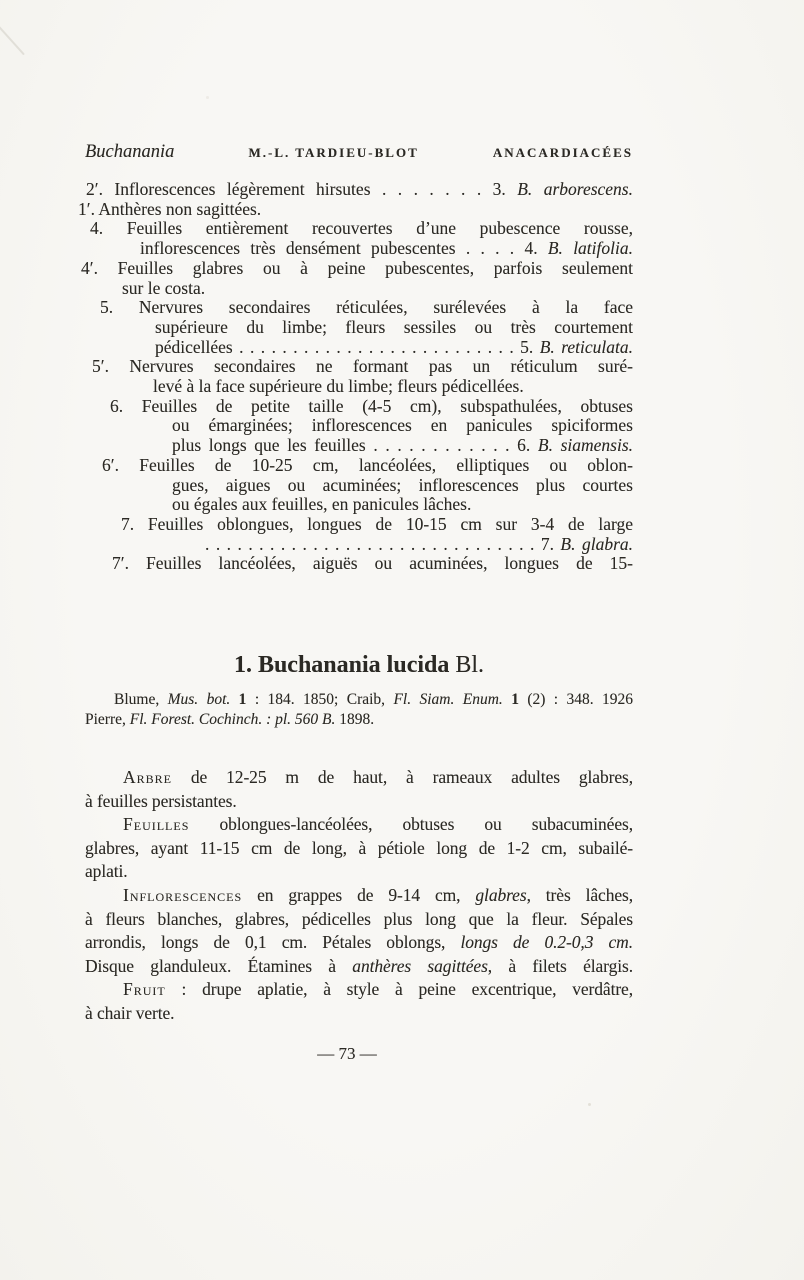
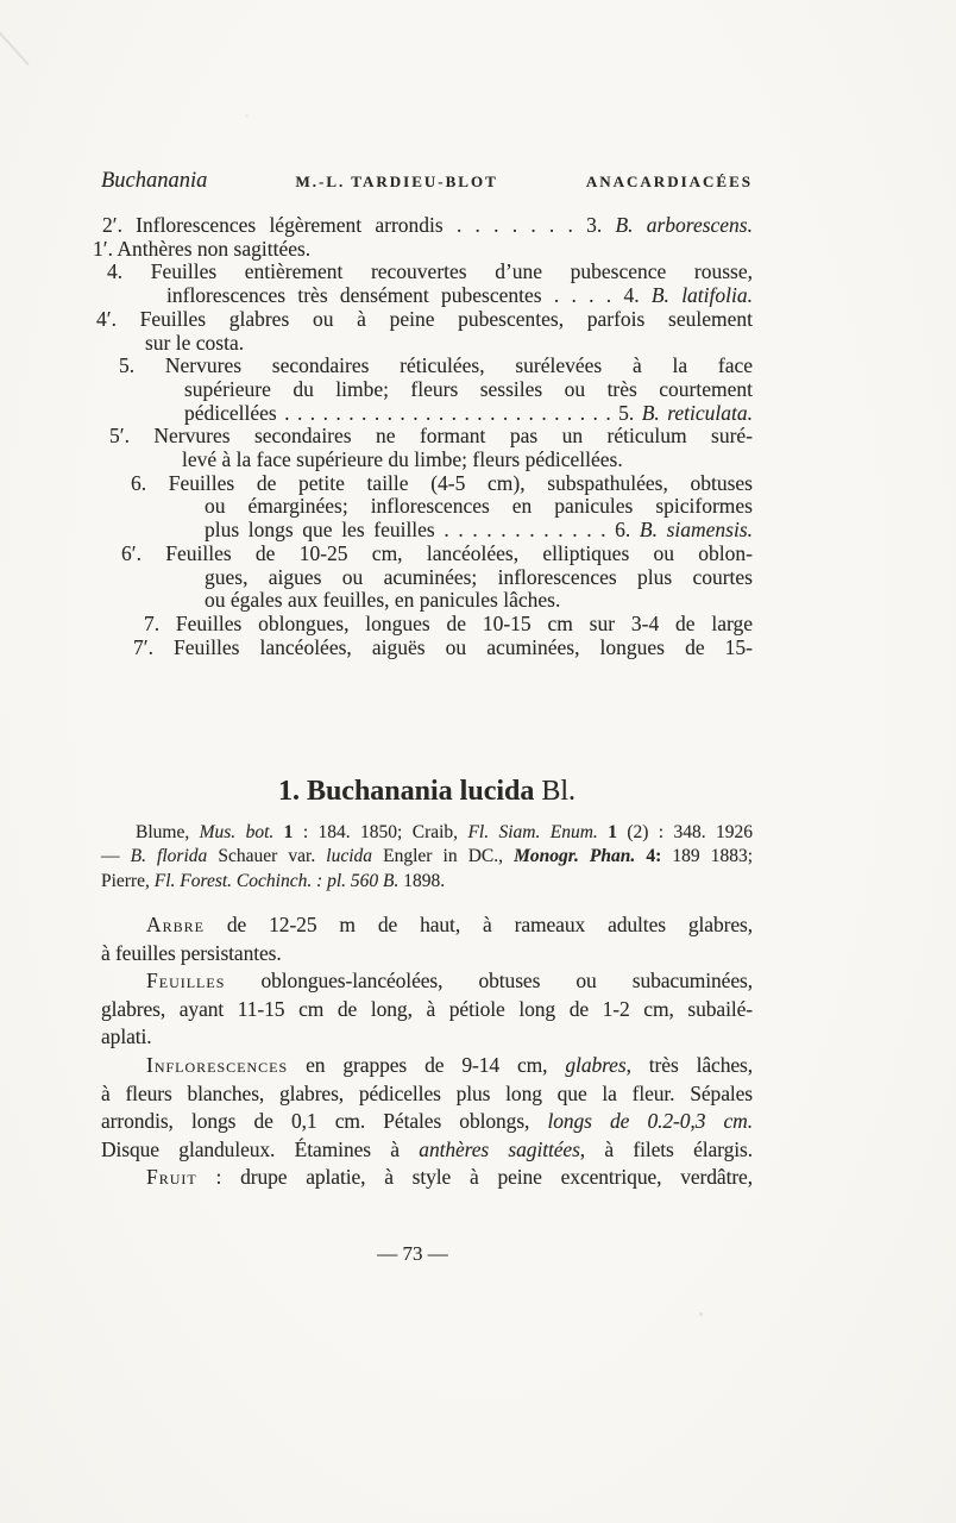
  Buchanania
  M.-L. TARDIEU-BLOT
  ANACARDIACÉES
- 2′. Inflorescences légèrement hirsutes . . . . . . . 3. B. arborescens.
+ 2′. Inflorescences légèrement arrondis . . . . . . . 3. B. arborescens.
  1′. Anthères non sagittées.
  4. Feuilles entièrement recouvertes d’une pubescence rousse,
  inflorescences très densément pubescentes . . . . 4. B. latifolia.
  4′. Feuilles glabres ou à peine pubescentes, parfois seulement
  sur le costa.
  5. Nervures secondaires réticulées, surélevées à la face
  supérieure du limbe; fleurs sessiles ou très courtement
  pédicellées . . . . . . . . . . . . . . . . . . . . . . . . . . 5. B. reticulata.
  5′. Nervures secondaires ne formant pas un réticulum suré-
  levé à la face supérieure du limbe; fleurs pédicellées.
  6. Feuilles de petite taille (4-5 cm), subspathulées, obtuses
  ou émarginées; inflorescences en panicules spiciformes
  plus longs que les feuilles . . . . . . . . . . . . 6. B. siamensis.
  6′. Feuilles de 10-25 cm, lancéolées, elliptiques ou oblon-
  gues, aigues ou acuminées; inflorescences plus courtes
  ou égales aux feuilles, en panicules lâches.
  7. Feuilles oblongues, longues de 10-15 cm sur 3-4 de large
- . . . . . . . . . . . . . . . . . . . . . . . . . . . . . . . 7. B. glabra.
  7′. Feuilles lancéolées, aiguës ou acuminées, longues de 15-
  1. Buchanania lucida Bl.
  Blume, Mus. bot. 1 : 184. 1850; Craib, Fl. Siam. Enum. 1 (2) : 348. 1926
+ — B. florida Schauer var. lucida Engler in DC., Monogr. Phan. 4: 189 1883;
  Pierre, Fl. Forest. Cochinch. : pl. 560 B. 1898.
  Arbre de 12-25 m de haut, à rameaux adultes glabres,
  à feuilles persistantes.
  Feuilles oblongues-lancéolées, obtuses ou subacuminées,
  glabres, ayant 11-15 cm de long, à pétiole long de 1-2 cm, subailé-
  aplati.
  Inflorescences en grappes de 9-14 cm, glabres, très lâches,
  à fleurs blanches, glabres, pédicelles plus long que la fleur. Sépales
  arrondis, longs de 0,1 cm. Pétales oblongs, longs de 0.2-0,3 cm.
  Disque glanduleux. Étamines à anthères sagittées, à filets élargis.
  Fruit : drupe aplatie, à style à peine excentrique, verdâtre,
- à chair verte.
  — 73 —
